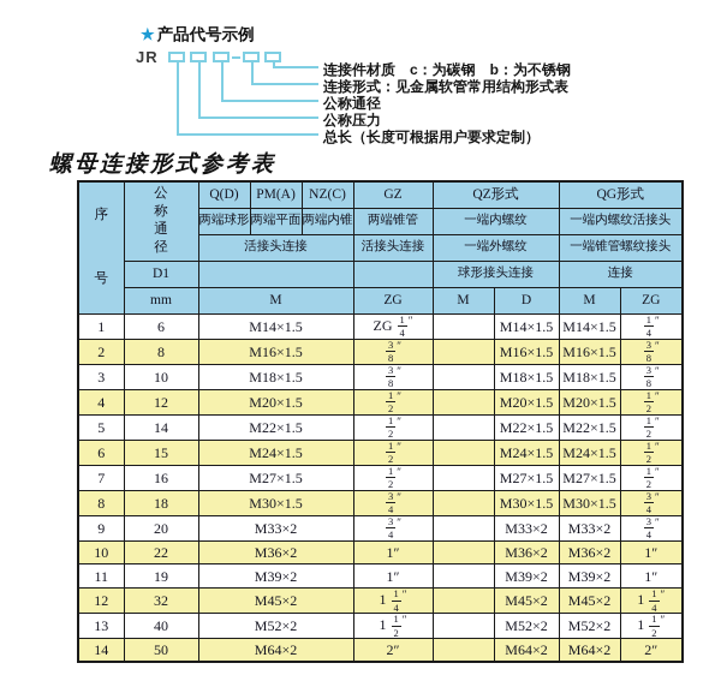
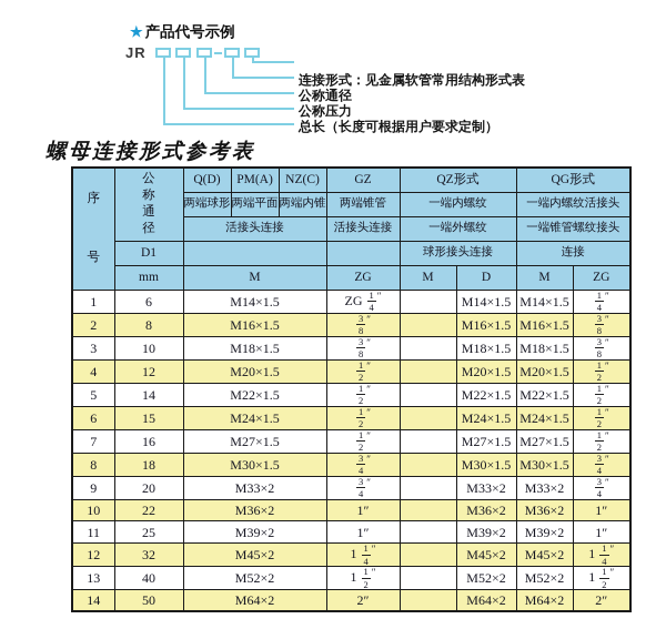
  ★ 产品代号示例
  JR
- 连接件材质 c：为碳钢 b：为不锈钢
  连接形式：见金属软管常用结构形式表
  公称通径
  公称压力
  总长（长度可根据用户要求定制）
  螺母连接形式参考表
  序号	公称通径	Q(D)	PM(A)	NZ(C)	GZ	QZ形式	QG形式
  两端球形	两端平面	两端内锥	两端锥管	一端内螺纹	一端内螺纹活接头
  活接头连接	活接头连接	一端外螺纹	一端锥管螺纹接头
  D1			球形接头连接	连接
  mm	M	ZG	M	D	M	ZG
  1	6	M14×1.5	ZG 14″		M14×1.5	M14×1.5	14″
  2	8	M16×1.5	38″		M16×1.5	M16×1.5	38″
  3	10	M18×1.5	38″		M18×1.5	M18×1.5	38″
  4	12	M20×1.5	12″		M20×1.5	M20×1.5	12″
  5	14	M22×1.5	12″		M22×1.5	M22×1.5	12″
  6	15	M24×1.5	12″		M24×1.5	M24×1.5	12″
  7	16	M27×1.5	12″		M27×1.5	M27×1.5	12″
  8	18	M30×1.5	34″		M30×1.5	M30×1.5	34″
  9	20	M33×2	34″		M33×2	M33×2	34″
  10	22	M36×2	1″		M36×2	M36×2	1″
- 11	19	M39×2	1″		M39×2	M39×2	1″
+ 11	25	M39×2	1″		M39×2	M39×2	1″
  12	32	M45×2	1 14″		M45×2	M45×2	1 14″
  13	40	M52×2	1 12″		M52×2	M52×2	1 12″
  14	50	M64×2	2″		M64×2	M64×2	2″
